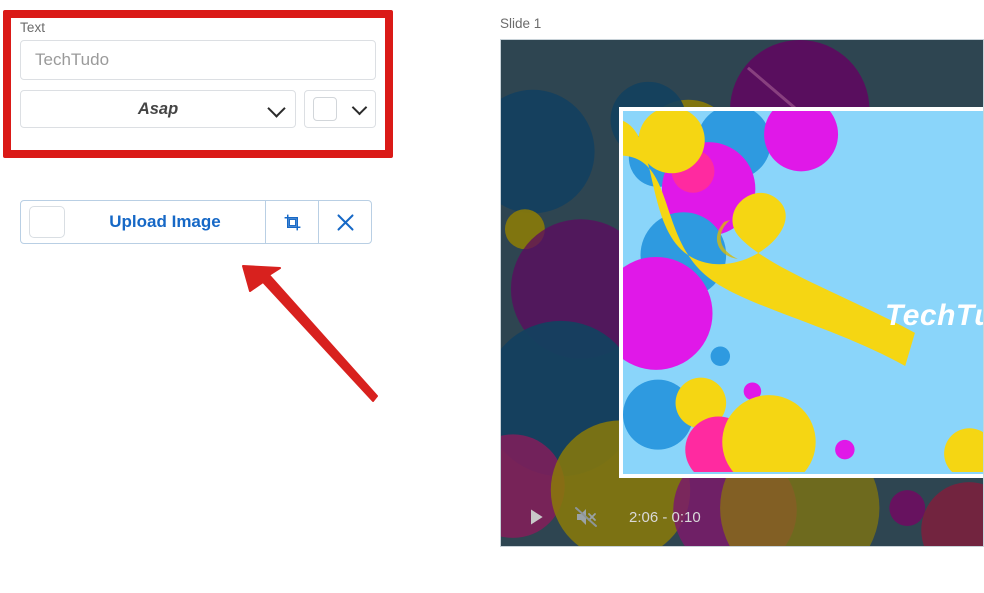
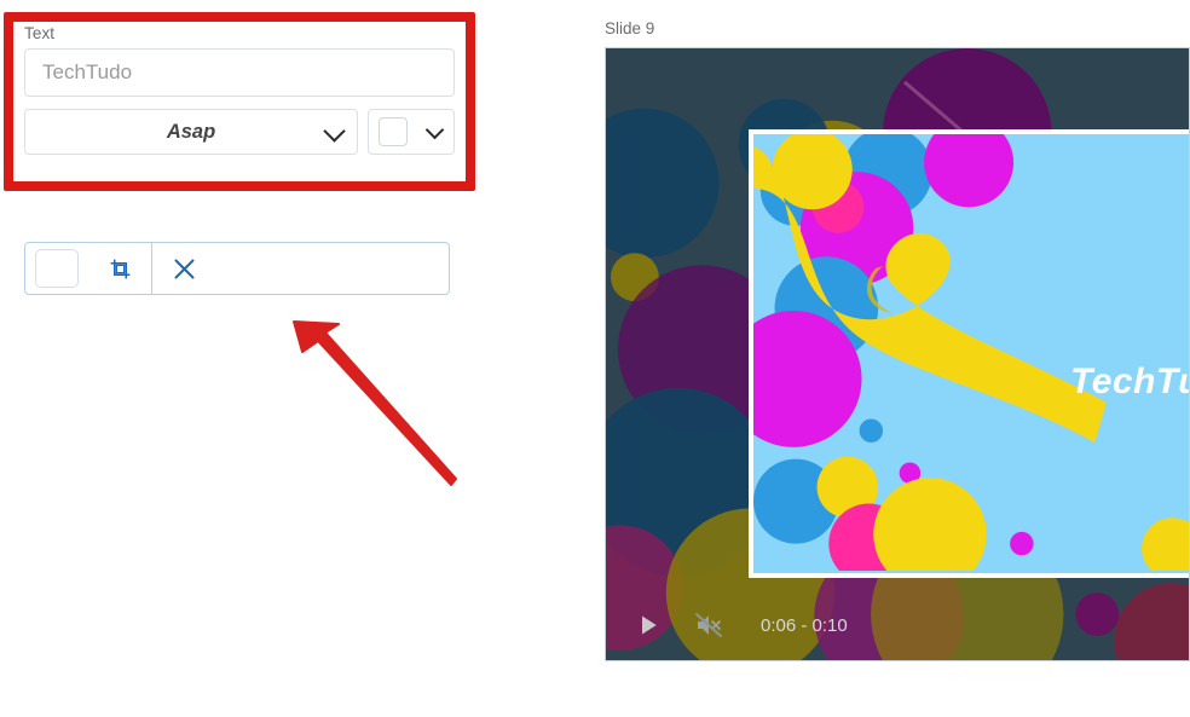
  Text
  TechTudo
  Asap
- Upload Image
- Slide 1
+ Slide 9
  TechT
- 2:06 - 0:10
+ 0:06 - 0:10
